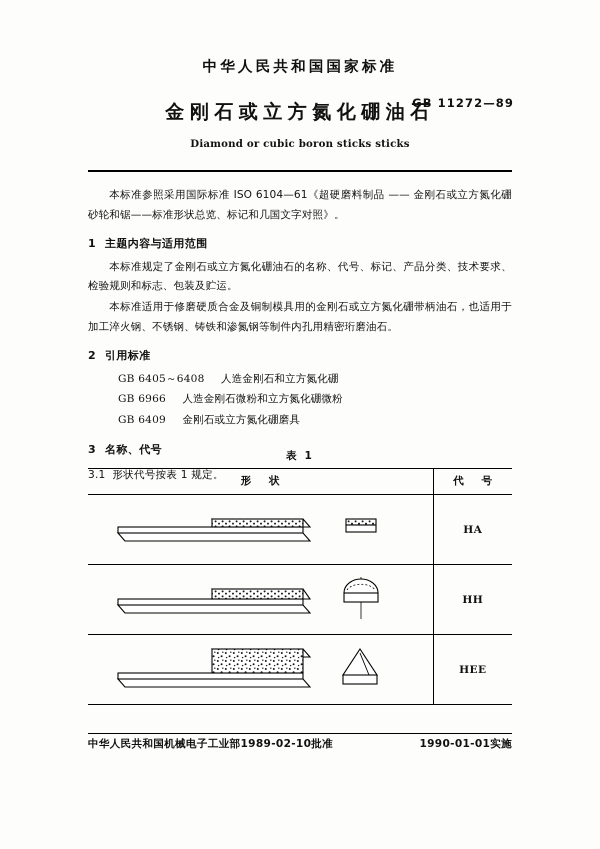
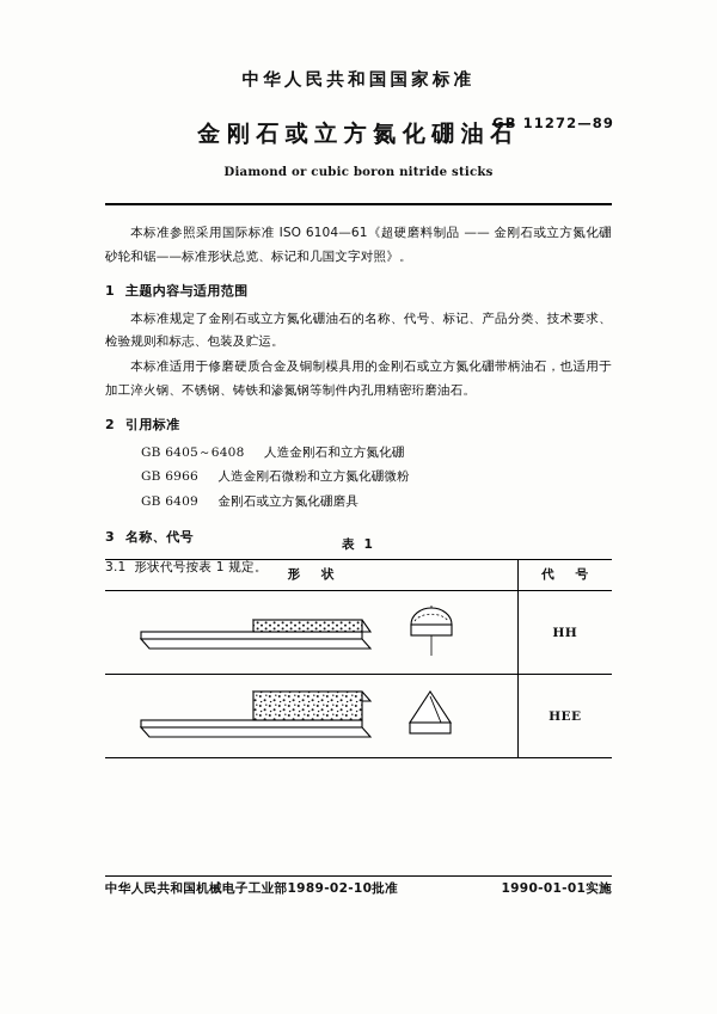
  中华人民共和国国家标准
  金刚石或立方氮化硼油石
- Diamond or cubic boron sticks sticks
+ Diamond or cubic boron nitride sticks
  GB 11272—89
  本标准参照采用国际标准 ISO 6104—61《超硬磨料制品 —— 金刚石或立方氮化硼砂轮和锯——标准形状总览、标记和几国文字对照》。
  1 主题内容与适用范围
  本标准规定了金刚石或立方氮化硼油石的名称、代号、标记、产品分类、技术要求、检验规则和标志、包装及贮运。
  本标准适用于修磨硬质合金及铜制模具用的金刚石或立方氮化硼带柄油石，也适用于加工淬火钢、不锈钢、铸铁和渗氮钢等制件内孔用精密珩磨油石。
  2 引用标准
  GB 6405～6408 人造金刚石和立方氮化硼
  GB 6966 人造金刚石微粉和立方氮化硼微粉
  GB 6409 金刚石或立方氮化硼磨具
  3 名称、代号
  3.1 形状代号按表 1 规定。
  表 1
  形 状	代 号
- 	HA
  	HH
  	HEE
  中华人民共和国机械电子工业部1989-02-10批准
  1990-01-01实施
